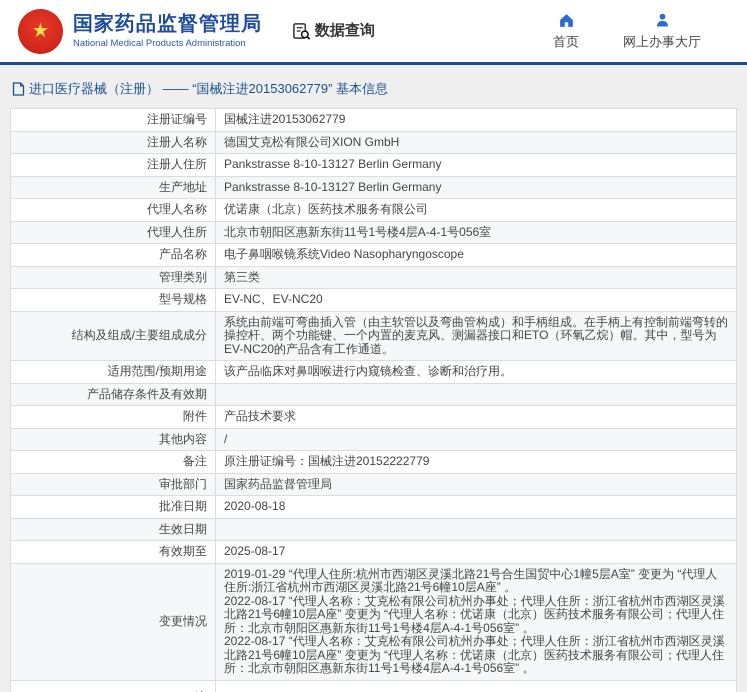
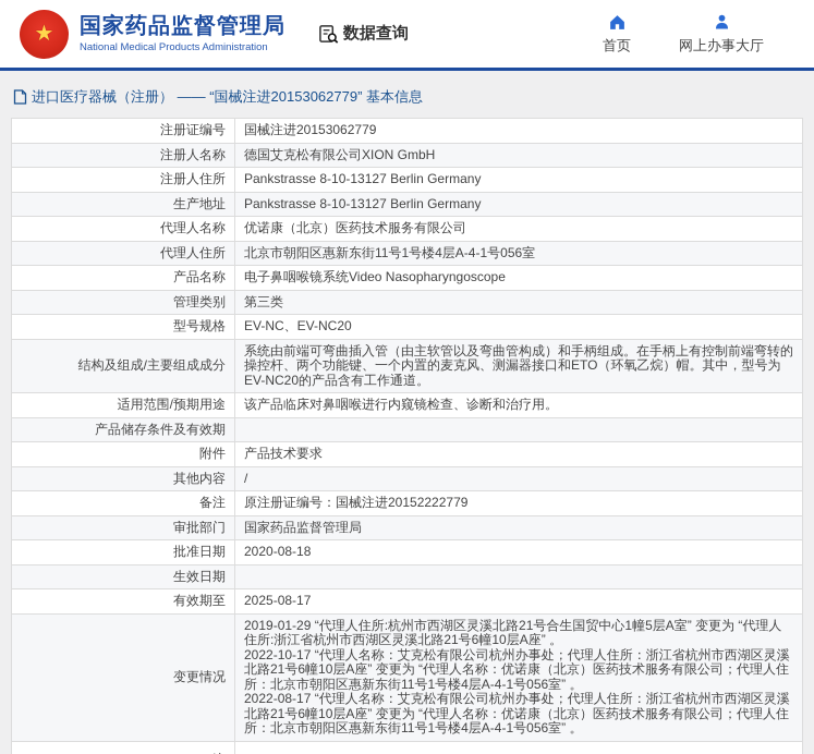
  ★
  国家药品监督管理局
  National Medical Products Administration
  数据查询
  首页
  网上办事大厅
  进口医疗器械（注册） —— “国械注进20153062779” 基本信息
  注册证编号	国械注进20153062779
  注册人名称	德国艾克松有限公司XION GmbH
  注册人住所	Pankstrasse 8-10-13127 Berlin Germany
  生产地址	Pankstrasse 8-10-13127 Berlin Germany
  代理人名称	优诺康（北京）医药技术服务有限公司
  代理人住所	北京市朝阳区惠新东街11号1号楼4层A-4-1号056室
  产品名称	电子鼻咽喉镜系统Video Nasopharyngoscope
  管理类别	第三类
  型号规格	EV-NC、EV-NC20
  结构及组成/主要组成成分	系统由前端可弯曲插入管（由主软管以及弯曲管构成）和手柄组成。在手柄上有控制前端弯转的操控杆、两个功能键、一个内置的麦克风、测漏器接口和ETO（环氧乙烷）帽。其中，型号为EV-NC20的产品含有工作通道。
  适用范围/预期用途	该产品临床对鼻咽喉进行内窥镜检查、诊断和治疗用。
  产品储存条件及有效期
  附件	产品技术要求
  其他内容	/
  备注	原注册证编号：国械注进20152222779
  审批部门	国家药品监督管理局
  批准日期	2020-08-18
  生效日期
  有效期至	2025-08-17
- 变更情况	2019-01-29 “代理人住所:杭州市西湖区灵溪北路21号合生国贸中心1幢5层A室” 变更为 “代理人住所:浙江省杭州市西湖区灵溪北路21号6幢10层A座” 。 2022-08-17 “代理人名称：艾克松有限公司杭州办事处；代理人住所：浙江省杭州市西湖区灵溪北路21号6幢10层A座” 变更为 “代理人名称：优诺康（北京）医药技术服务有限公司；代理人住所：北京市朝阳区惠新东街11号1号楼4层A-4-1号056室” 。 2022-08-17 “代理人名称：艾克松有限公司杭州办事处；代理人住所：浙江省杭州市西湖区灵溪北路21号6幢10层A座” 变更为 “代理人名称：优诺康（北京）医药技术服务有限公司；代理人住所：北京市朝阳区惠新东街11号1号楼4层A-4-1号056室” 。
+ 变更情况	2019-01-29 “代理人住所:杭州市西湖区灵溪北路21号合生国贸中心1幢5层A室” 变更为 “代理人住所:浙江省杭州市西湖区灵溪北路21号6幢10层A座” 。 2022-10-17 “代理人名称：艾克松有限公司杭州办事处；代理人住所：浙江省杭州市西湖区灵溪北路21号6幢10层A座” 变更为 “代理人名称：优诺康（北京）医药技术服务有限公司；代理人住所：北京市朝阳区惠新东街11号1号楼4层A-4-1号056室” 。 2022-08-17 “代理人名称：艾克松有限公司杭州办事处；代理人住所：浙江省杭州市西湖区灵溪北路21号6幢10层A座” 变更为 “代理人名称：优诺康（北京）医药技术服务有限公司；代理人住所：北京市朝阳区惠新东街11号1号楼4层A-4-1号056室” 。
